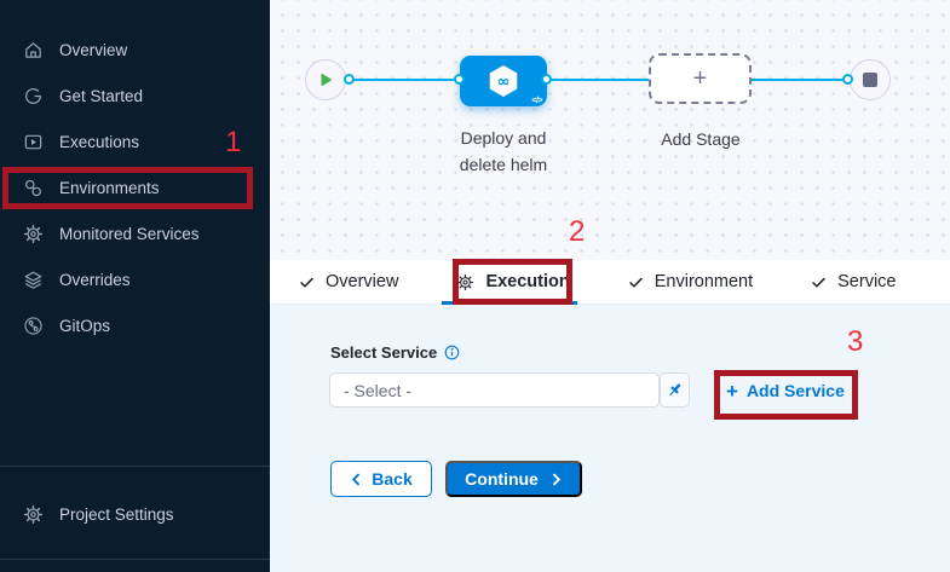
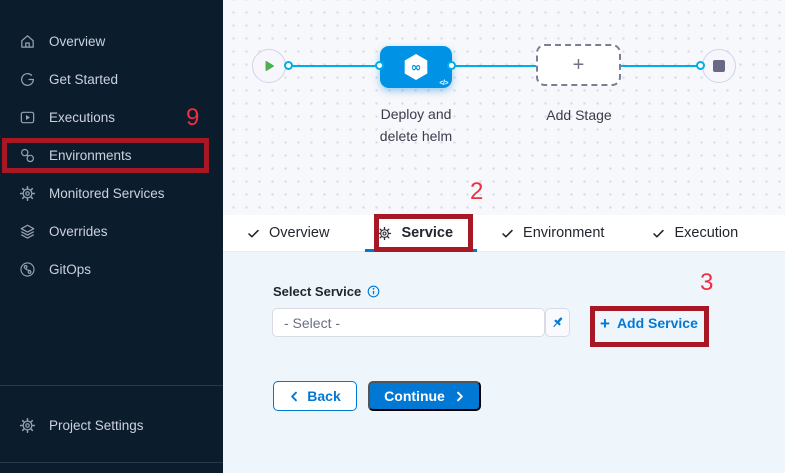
  Overview
  Get Started
  Executions
  Environments
  Monitored Services
  Overrides
  GitOps
  Project Settings
  ∞
  +
  Deploy and delete helm
  Add Stage
  Overview
- Execution
+ Service
  Environment
- Service
+ Execution
  Select Service
  - Select -
  +
  Add Service
  Back
  Continue
- 1
+ 9
  2
  3
